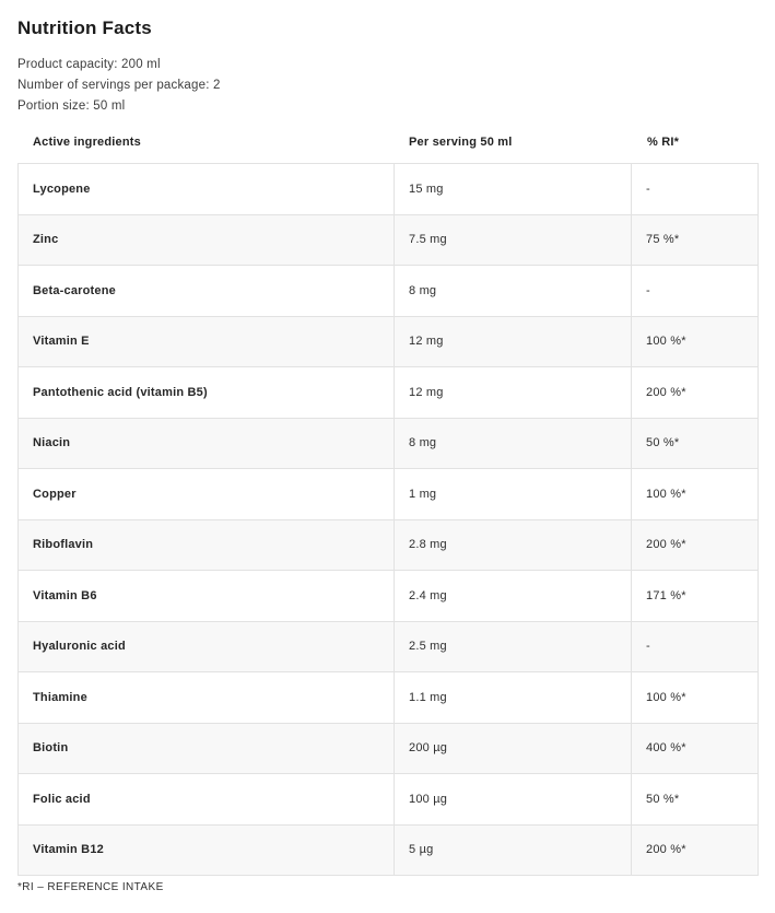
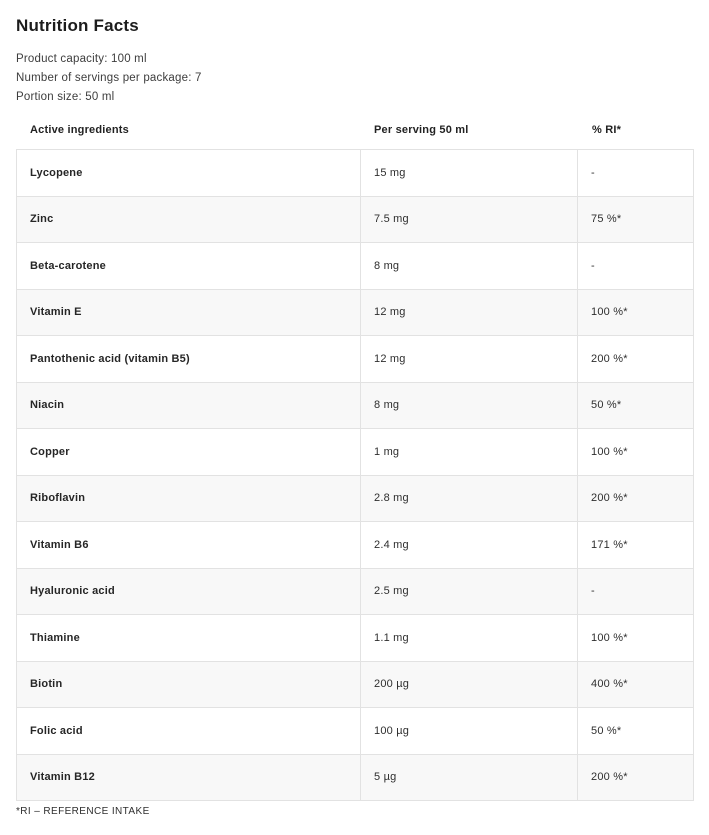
  Nutrition Facts
- Product capacity: 200 ml
+ Product capacity: 100 ml
- Number of servings per package: 2
+ Number of servings per package: 7
  Portion size: 50 ml
  Active ingredients
  Per serving 50 ml
  % RI*
  Lycopene	15 mg	-
  Zinc	7.5 mg	75 %*
  Beta-carotene	8 mg	-
  Vitamin E	12 mg	100 %*
  Pantothenic acid (vitamin B5)	12 mg	200 %*
  Niacin	8 mg	50 %*
  Copper	1 mg	100 %*
  Riboflavin	2.8 mg	200 %*
  Vitamin B6	2.4 mg	171 %*
  Hyaluronic acid	2.5 mg	-
  Thiamine	1.1 mg	100 %*
  Biotin	200 µg	400 %*
  Folic acid	100 µg	50 %*
  Vitamin B12	5 µg	200 %*
  *RI – REFERENCE INTAKE
